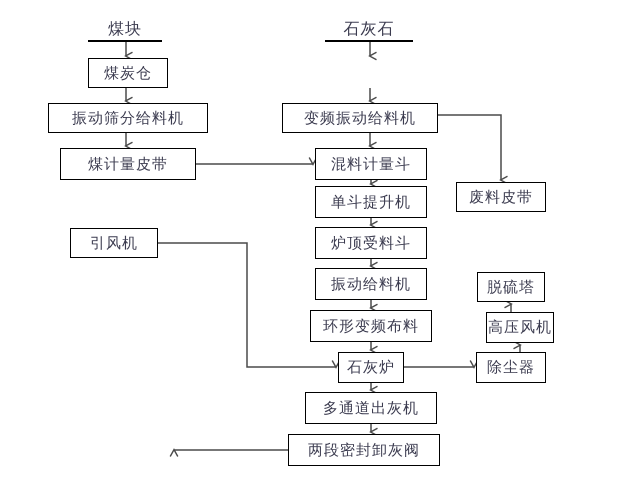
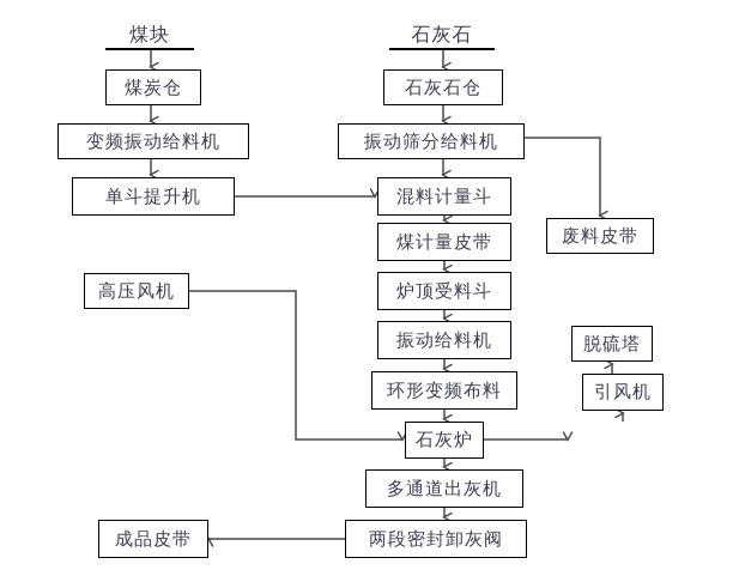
  煤块
  石灰石
  煤炭仓
- 振动筛分给料机
+ 变频振动给料机
- 煤计量皮带
+ 单斗提升机
- 引风机
+ 高压风机
+ 成品皮带
+ 石灰石仓
- 变频振动给料机
+ 振动筛分给料机
  混料计量斗
- 单斗提升机
+ 煤计量皮带
  炉顶受料斗
  振动给料机
  环形变频布料
  石灰炉
  多通道出灰机
  两段密封卸灰阀
  废料皮带
  脱硫塔
- 高压风机
+ 引风机
- 除尘器
